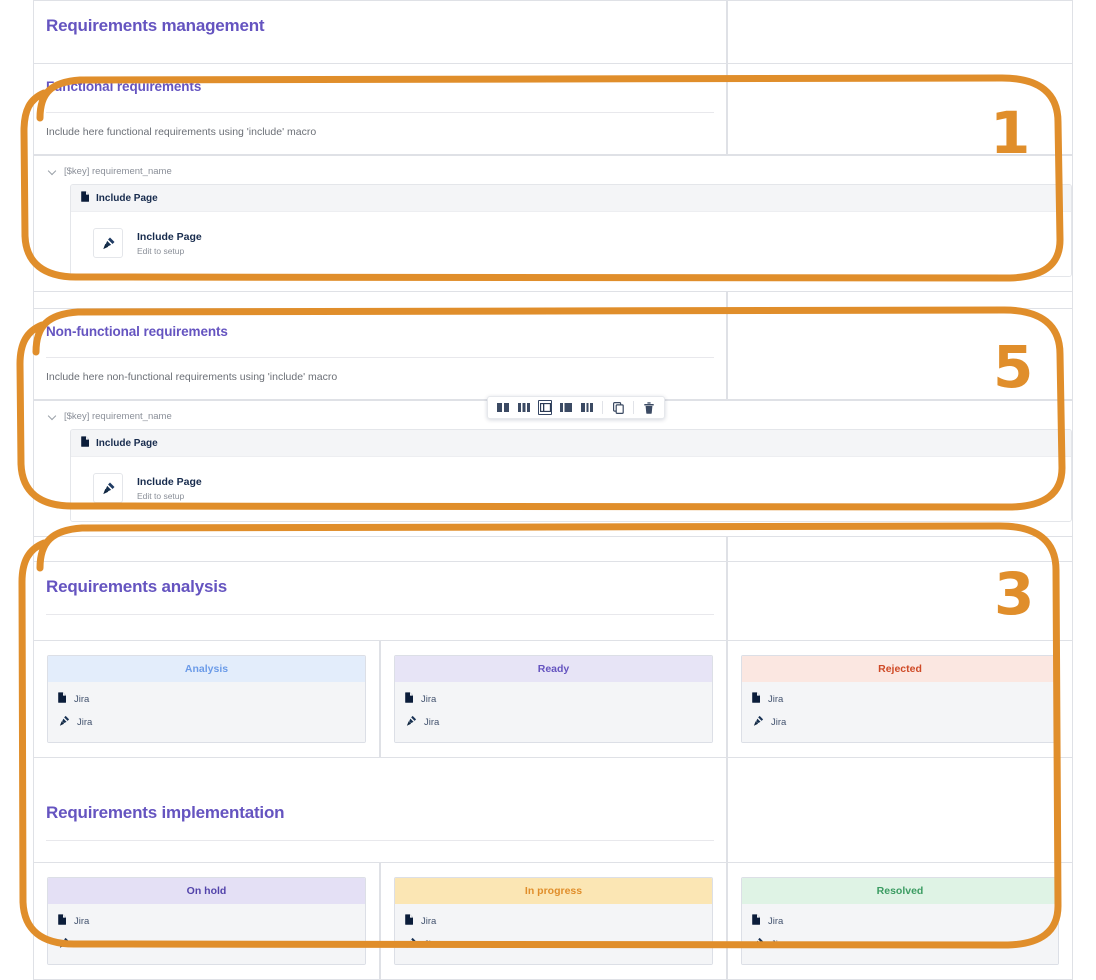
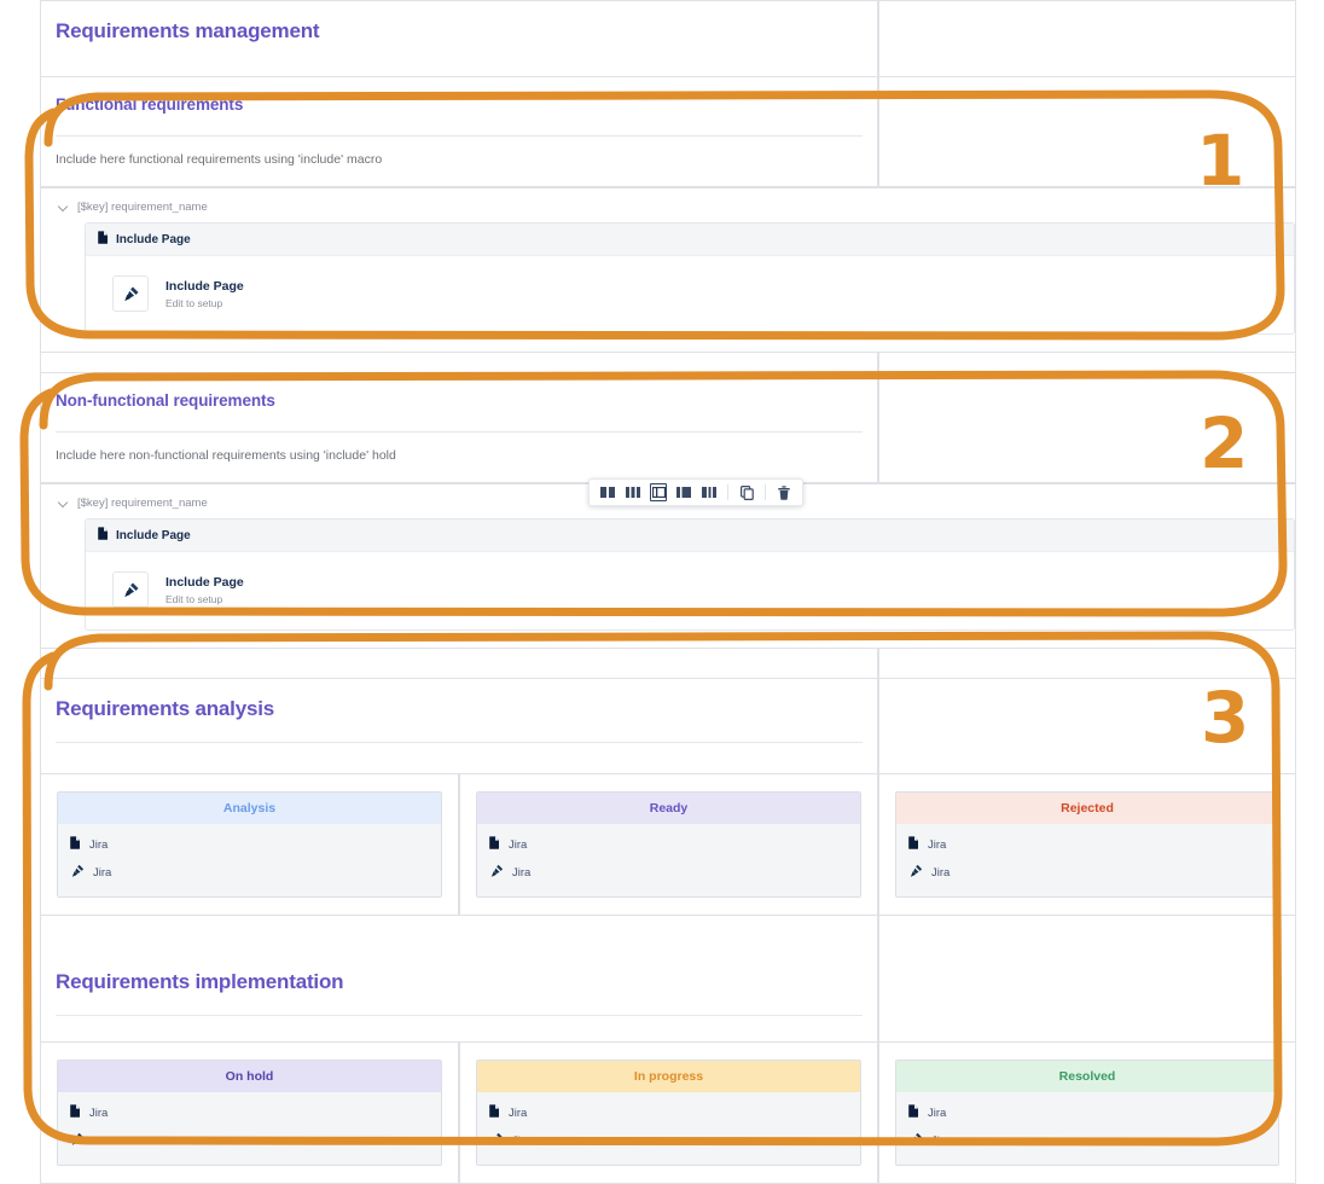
  Requirements management
  nctional requirements Include here functional requirements using 'include' macro
  [$key] requirement_name Include Page Include Page Edit to setup
- Non-functional requirements Include here non-functional requirements using 'include' macro
+ Non-functional requirements Include here non-functional requirements using 'include' hold
  [$key] requirement_name Include Page Include Page Edit to setup
  Requirements analysis
  Analysis Jira Jira	Ready Jira Jira	Rejected Jira Jira
  Requirements implementation
  On hold Jira	In progress Jira	Resolved Jira
  1
- 5
+ 2
  3
